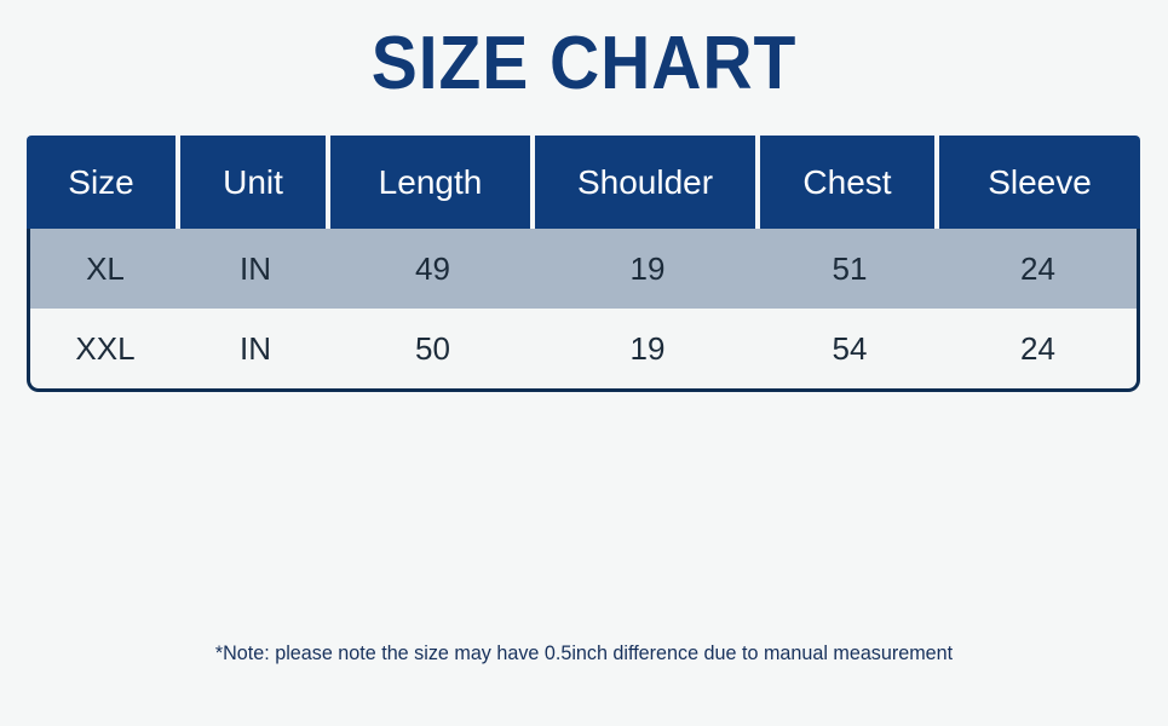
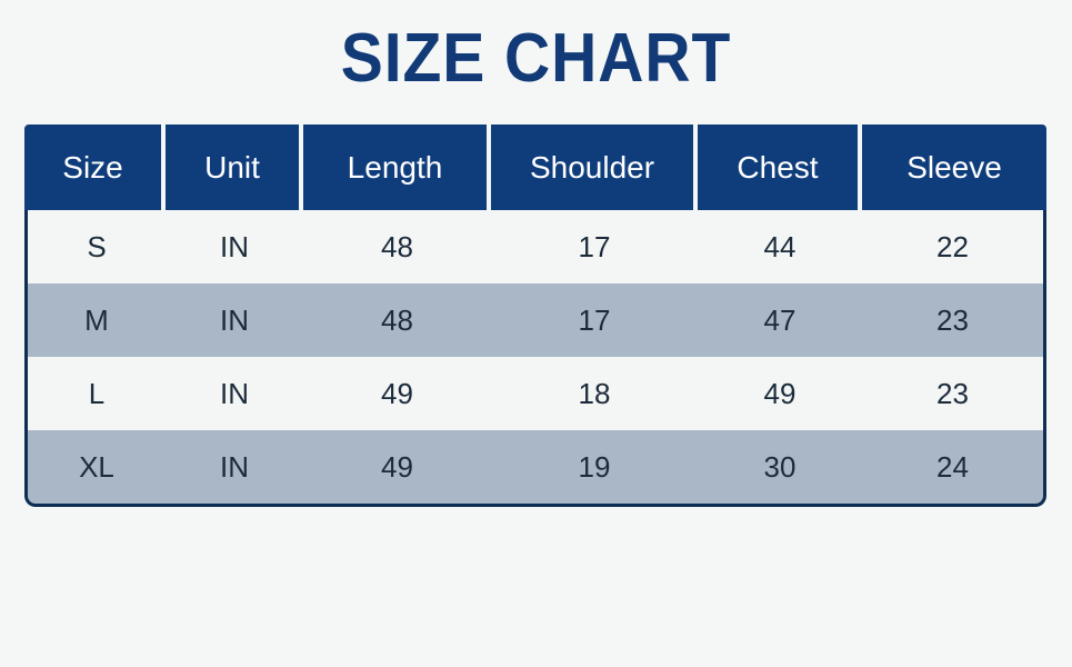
  SIZE CHART
  Size	Unit	Length	Shoulder	Chest	Sleeve
+ S	IN	48	17	44	22
+ M	IN	48	17	47	23
+ L	IN	49	18	49	23
- XL	IN	49	19	51	24
+ XL	IN	49	19	30	24
- XXL	IN	50	19	54	24
- *Note: please note the size may have 0.5inch difference due to manual measurement
